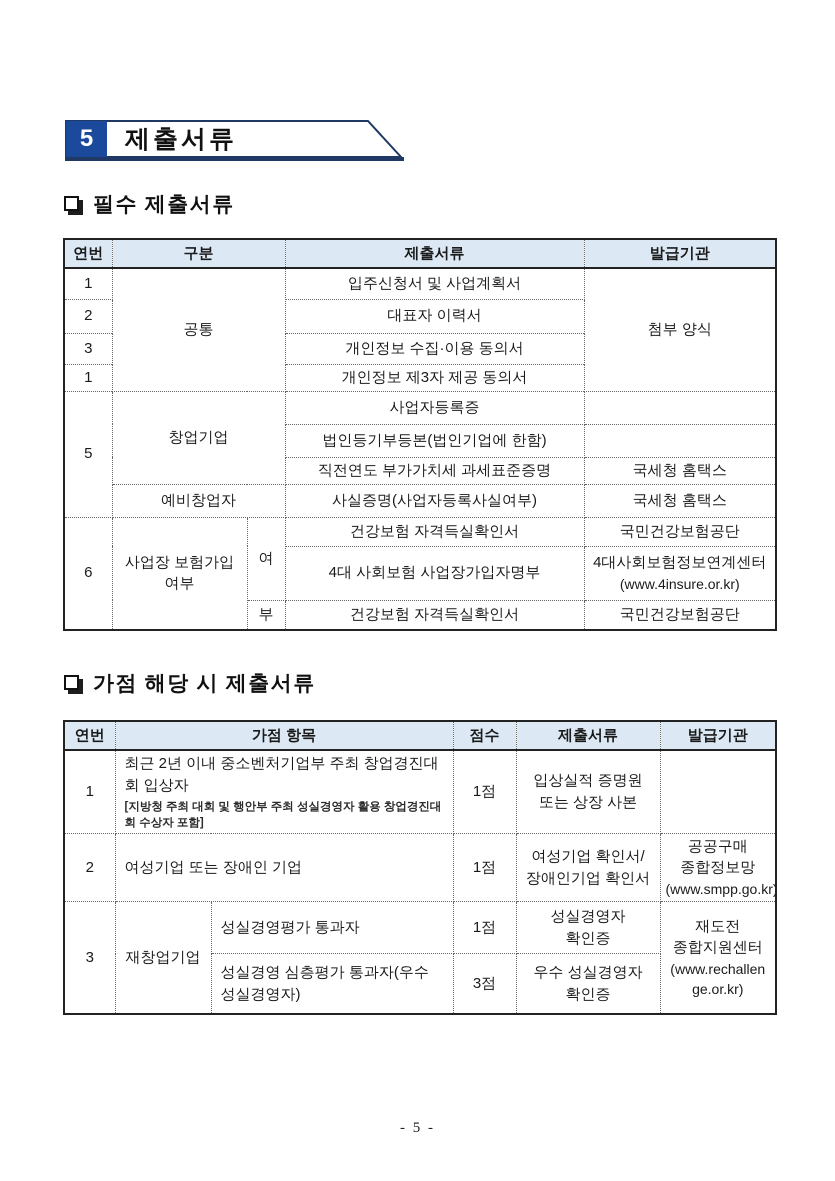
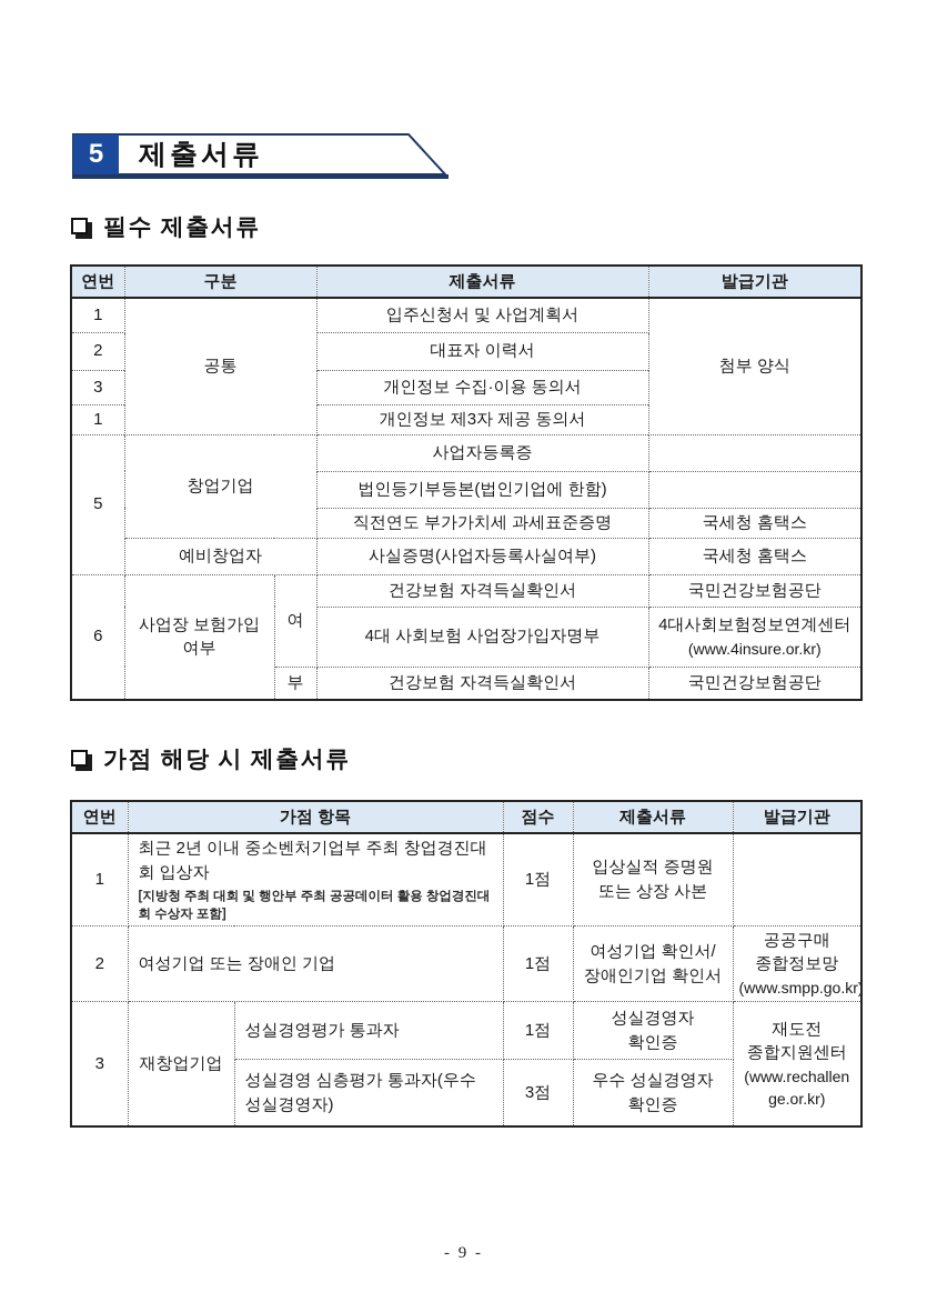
  5
  제출서류
  필수 제출서류
  연번	구분	제출서류	발급기관
  1	공통	입주신청서 및 사업계획서	첨부 양식
  2	대표자 이력서
  3	개인정보 수집·이용 동의서
  1	개인정보 제3자 제공 동의서
  5	창업기업	사업자등록증
  법인등기부등본(법인기업에 한함)
  직전연도 부가가치세 과세표준증명	국세청 홈택스
  예비창업자	사실증명(사업자등록사실여부)	국세청 홈택스
  6	사업장 보험가입 여부	여	건강보험 자격득실확인서	국민건강보험공단
  4대 사회보험 사업장가입자명부	4대사회보험정보연계센터 (www.4insure.or.kr)
  부	건강보험 자격득실확인서	국민건강보험공단
  가점 해당 시 제출서류
  연번	가점 항목	점수	제출서류	발급기관
- 1	최근 2년 이내 중소벤처기업부 주최 창업경진대회 입상자 [지방청 주최 대회 및 행안부 주최 성실경영자 활용 창업경진대회 수상자 포함]	1점	입상실적 증명원 또는 상장 사본
+ 1	최근 2년 이내 중소벤처기업부 주최 창업경진대회 입상자 [지방청 주최 대회 및 행안부 주최 공공데이터 활용 창업경진대회 수상자 포함]	1점	입상실적 증명원 또는 상장 사본
  2	여성기업 또는 장애인 기업	1점	여성기업 확인서/ 장애인기업 확인서	공공구매 종합정보망 (www.smpp.go.kr
  3	재창업기업	성실경영평가 통과자	1점	성실경영자 확인증	재도전 종합지원센터 (www.rechallen ge.or.kr)
  성실경영 심층평가 통과자(우수 성실경영자)	3점	우수 성실경영자 확인증
- - 5 -
+ - 9 -
